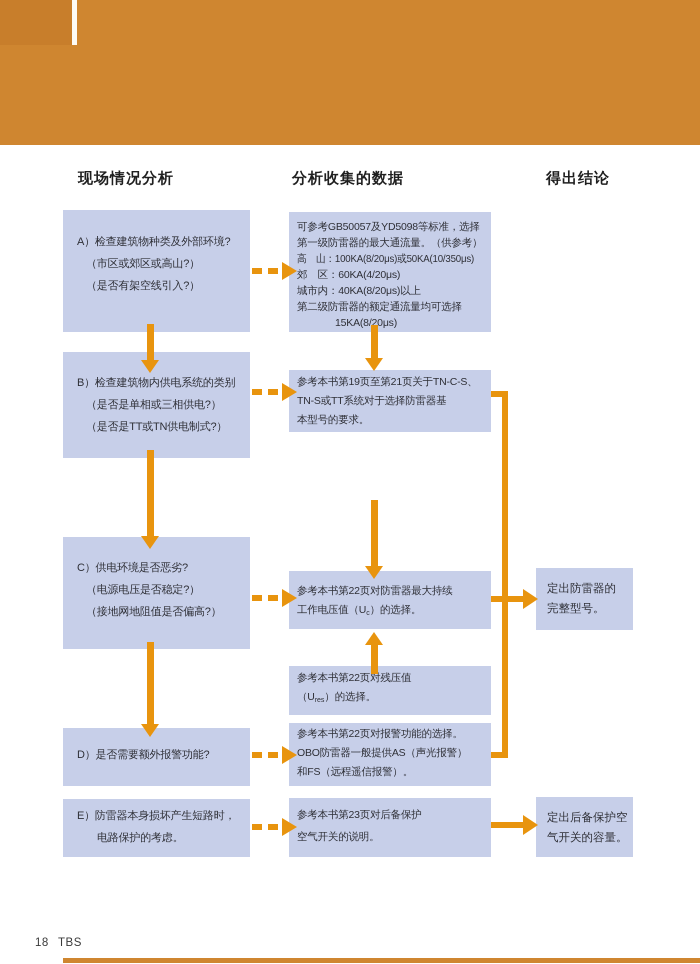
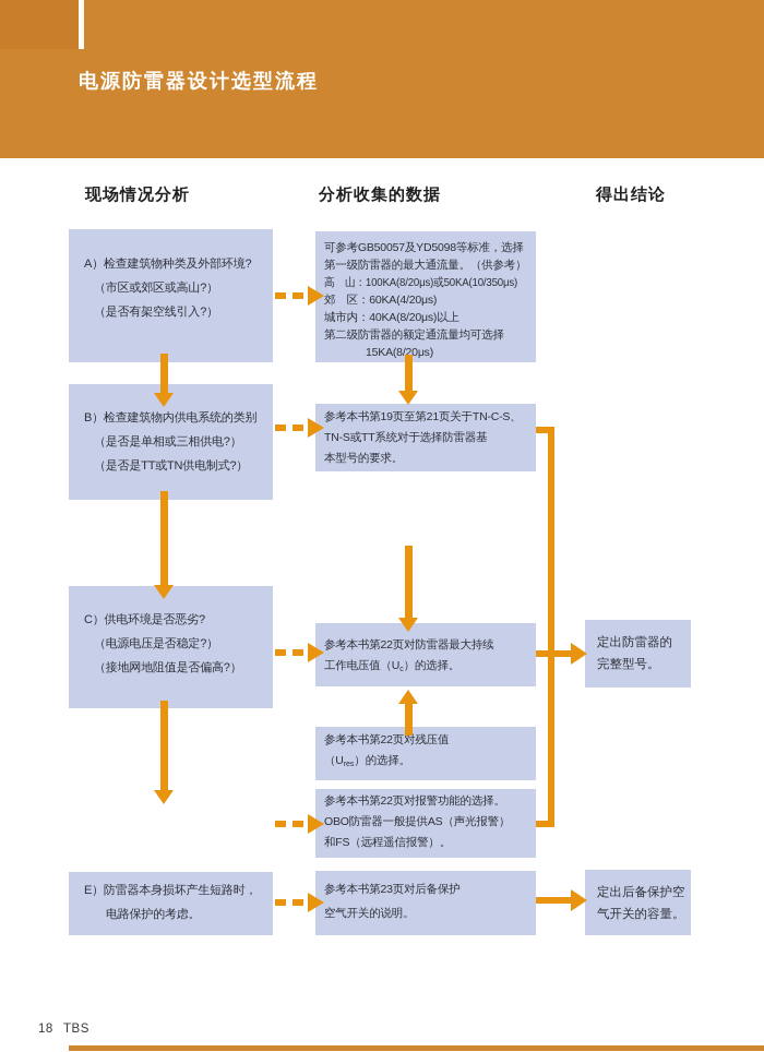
+ 电源防雷器设计选型流程
  现场情况分析
  分析收集的数据
  得出结论
  A）检查建筑物种类及外部环境?
  （市区或郊区或高山?）
  （是否有架空线引入?）
  B）检查建筑物内供电系统的类别
  （是否是单相或三相供电?）
  （是否是TT或TN供电制式?）
  C）供电环境是否恶劣?
  （电源电压是否稳定?）
  （接地网地阻值是否偏高?）
- D）是否需要额外报警功能?
  E）防雷器本身损坏产生短路时，
  电路保护的考虑。
  可参考GB50057及YD5098等标准，选择
  第一级防雷器的最大通流量。（供参考）
  高 山：100KA(8/20μs)或50KA(10/350μs)
  郊 区：60KA(4/20μs)
  城市内：40KA(8/20μs)以上
  第二级防雷器的额定通流量均可选择
  15KA(8/20μs)
  参考本书第19页至第21页关于TN-C-S、
  TN-S或TT系统对于选择防雷器基
  本型号的要求。
  参考本书第22页对防雷器最大持续
  工作电压值（U ）的选择。
  参考本书第22页对残压值
  （U ）的选择。
  参考本书第22页对报警功能的选择。
  OBO防雷器一般提供AS（声光报警）
  和FS（远程遥信报警）。
  参考本书第23页对后备保护
  空气开关的说明。
  定出防雷器的
  完整型号。
  定出后备保护空
  气开关的容量。
  18
  TBS
